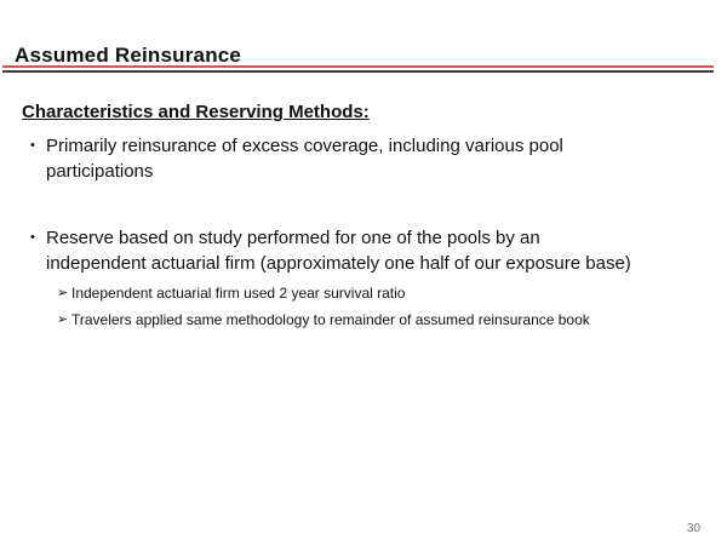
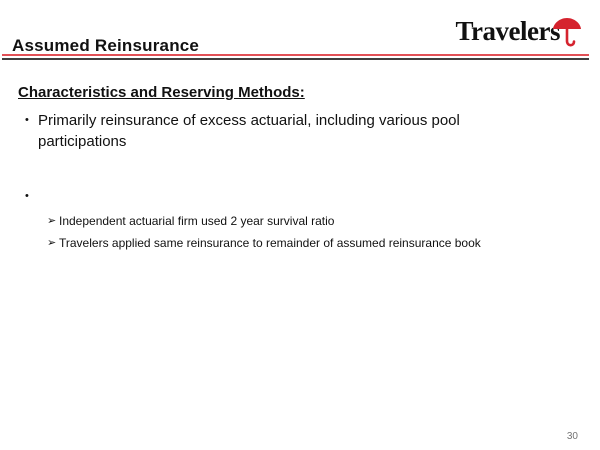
  Assumed Reinsurance
+ Travelers
  Characteristics and Reserving Methods:
  •
- Primarily reinsurance of excess coverage, including various pool participations
+ Primarily reinsurance of excess actuarial, including various pool participations
  •
- Reserve based on study performed for one of the pools by an independent actuarial firm (approximately one half of our exposure base)
  ➢
  Independent actuarial firm used 2 year survival ratio
  ➢
- Travelers applied same methodology to remainder of assumed reinsurance book
+ Travelers applied same reinsurance to remainder of assumed reinsurance book
  30
